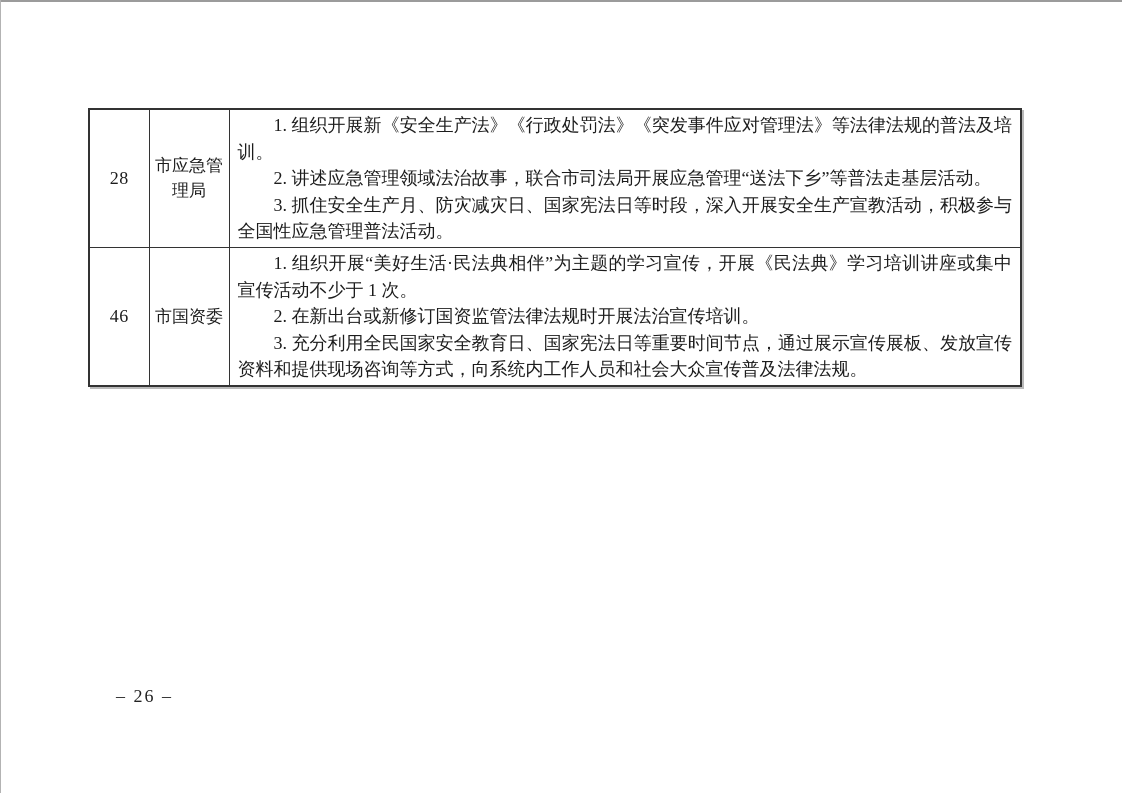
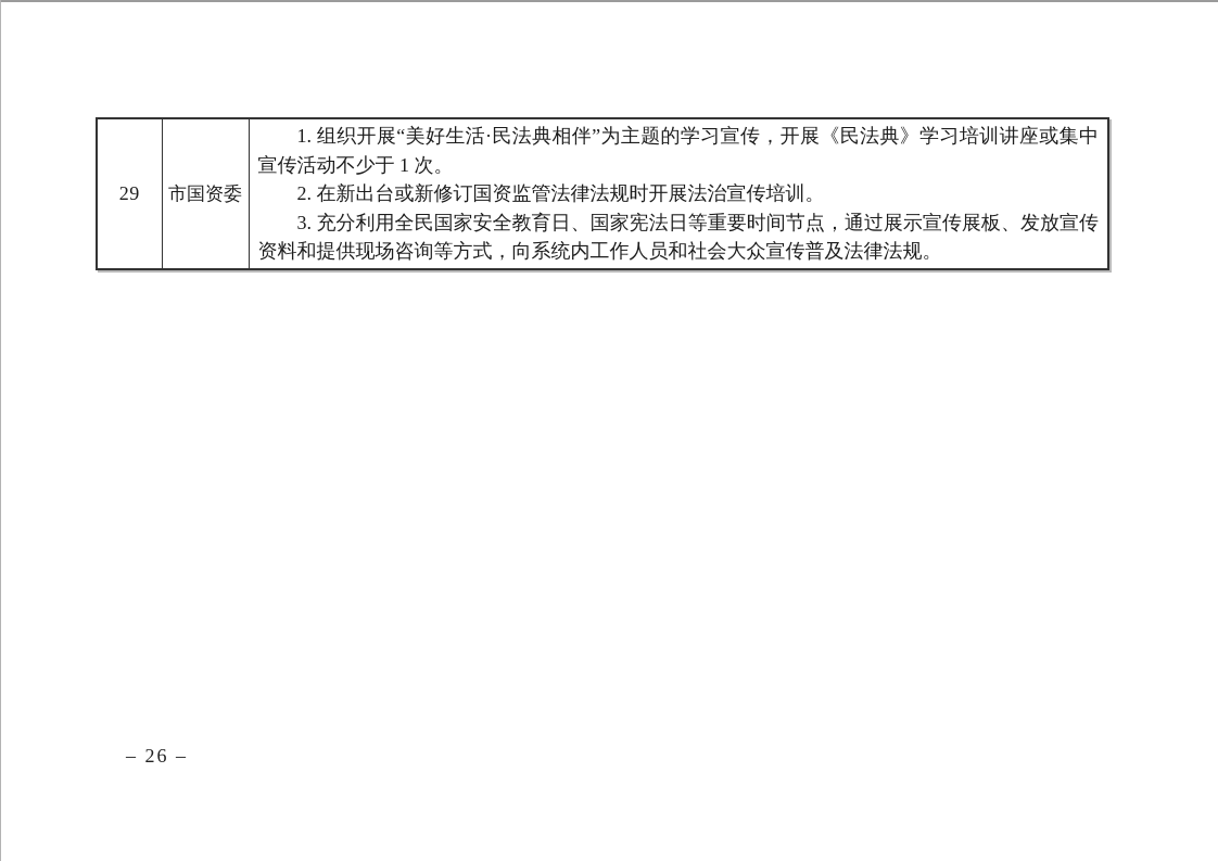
- 28	市应急管理局	1. 组织开展新《安全生产法》《行政处罚法》《突发事件应对管理法》等法律法规的普法及培训。 2. 讲述应急管理领域法治故事，联合市司法局开展应急管理“送法下乡”等普法走基层活动。 3. 抓住安全生产月、防灾减灾日、国家宪法日等时段，深入开展安全生产宣教活动，积极参与全国性应急管理普法活动。
- 46	市国资委	1. 组织开展“美好生活·民法典相伴”为主题的学习宣传，开展《民法典》学习培训讲座或集中宣传活动不少于 1 次。 2. 在新出台或新修订国资监管法律法规时开展法治宣传培训。 3. 充分利用全民国家安全教育日、国家宪法日等重要时间节点，通过展示宣传展板、发放宣传资料和提供现场咨询等方式，向系统内工作人员和社会大众宣传普及法律法规。
+ 29	市国资委	1. 组织开展“美好生活·民法典相伴”为主题的学习宣传，开展《民法典》学习培训讲座或集中宣传活动不少于 1 次。 2. 在新出台或新修订国资监管法律法规时开展法治宣传培训。 3. 充分利用全民国家安全教育日、国家宪法日等重要时间节点，通过展示宣传展板、发放宣传资料和提供现场咨询等方式，向系统内工作人员和社会大众宣传普及法律法规。
  – 26 –
